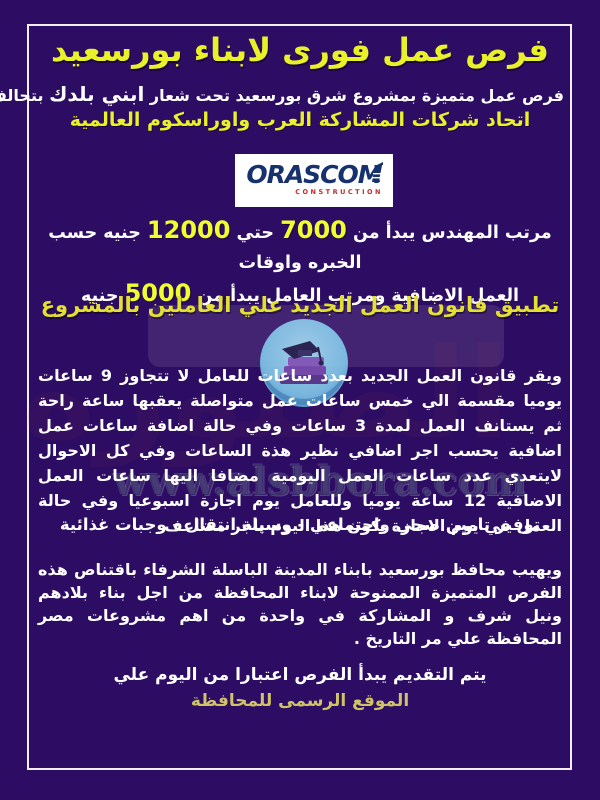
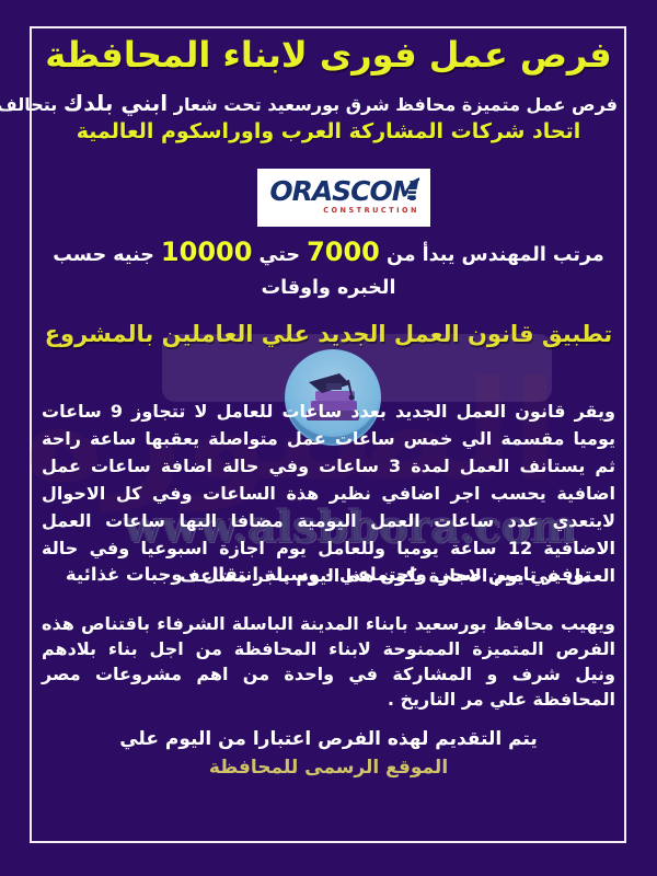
- فرص عمل فورى لابناء بورسعيد
+ فرص عمل فورى لابناء المحافظة
- فرص عمل متميزة بمشروع شرق بورسعيد تحت شعار ابني بلدك بتحال
+ فرص عمل متميزة محافظ شرق بورسعيد تحت شعار ابني بلدك بتحالف
  اتحاد شركات المشاركة العرب واوراسكوم العالمية
  ORASCOM
  CONSTRUCTION
- مرتب المهندس يبدأ من 7000 حتي 12000 جنيه حسب الخبره واوقات
+ مرتب المهندس يبدأ من 7000 حتي 10000 جنيه حسب الخبره واوقات
- العمل الاضافية ومرتب العامل يبدأ من 5000 جنيه
  تطبيق قانون العمل الجديد علي العاملين بالمشروع
  الصبورة
  www.alsbbora.com
  ويقر قانون العمل الجديد بعدد ساعات للعامل لا تتجاوز 9 ساعات يوميا مقسمة الي خمس ساعات عمل متواصلة يعقبها ساعة راحة ثم يستانف العمل لمدة 3 ساعات وفي حالة اضافة ساعات عمل اضافية يحسب اجر اضافي نظير هذة الساعات وفي كل الاحوال لايتعدي عدد ساعات العمل اليومية مضافا اليها ساعات العمل الاضافية 12 ساعة يوميا وللعامل يوم اجازة اسبوعيا وفي حالة العمل في يوم الاجازة يكون هذا اليوم باجر مضاعف
  توفير تامين صحي واجتماعي - وسيلة انتقال - وجبات غذائية
  ويهيب محافظ بورسعيد بابناء المدينة الباسلة الشرفاء باقتناص هذه الفرص المتميزة الممنوحة لابناء المحافظة من اجل بناء بلادهم ونيل شرف و المشاركة في واحدة من اهم مشروعات مصر المحافظة علي مر التاريخ .
- يتم التقديم يبدأ الفرص اعتبارا من اليوم علي
+ يتم التقديم لهذه الفرص اعتبارا من اليوم علي
  الموقع الرسمى للمحافظة
